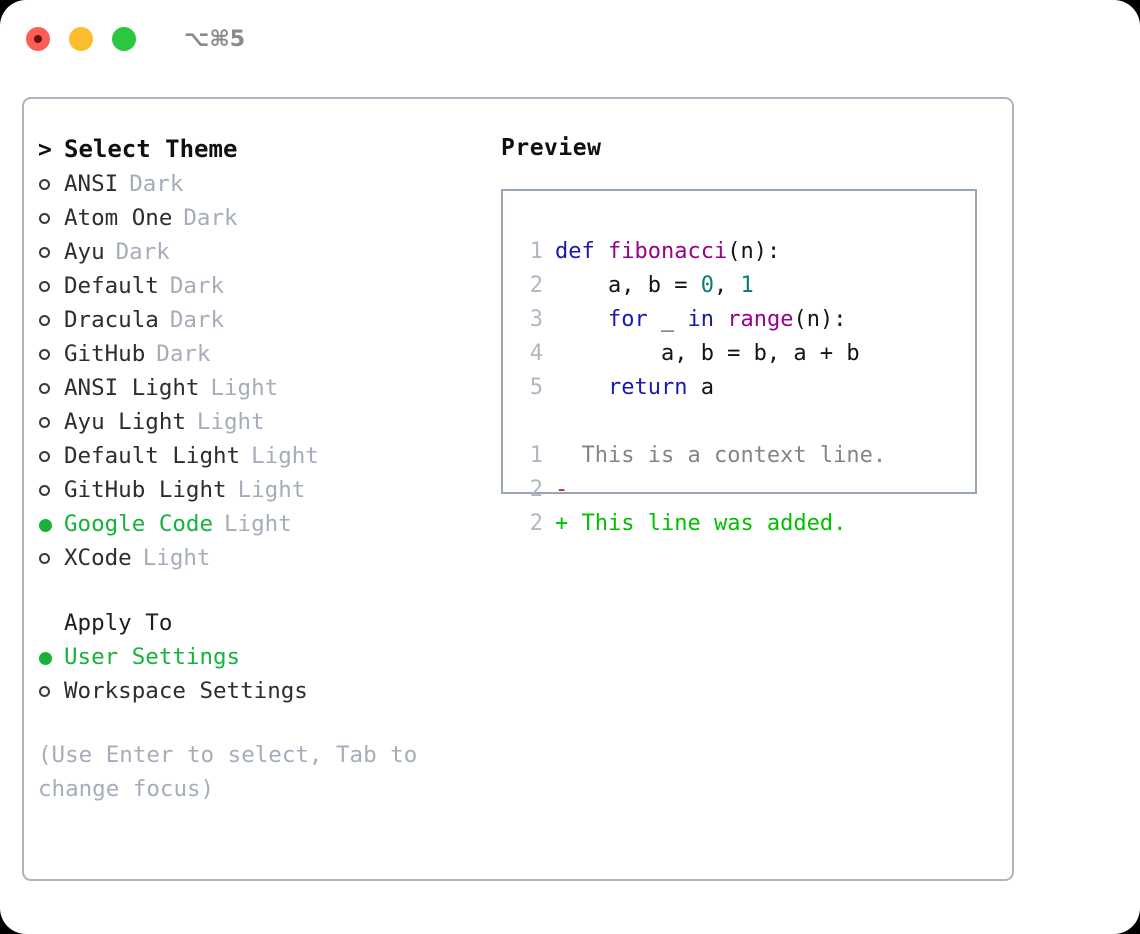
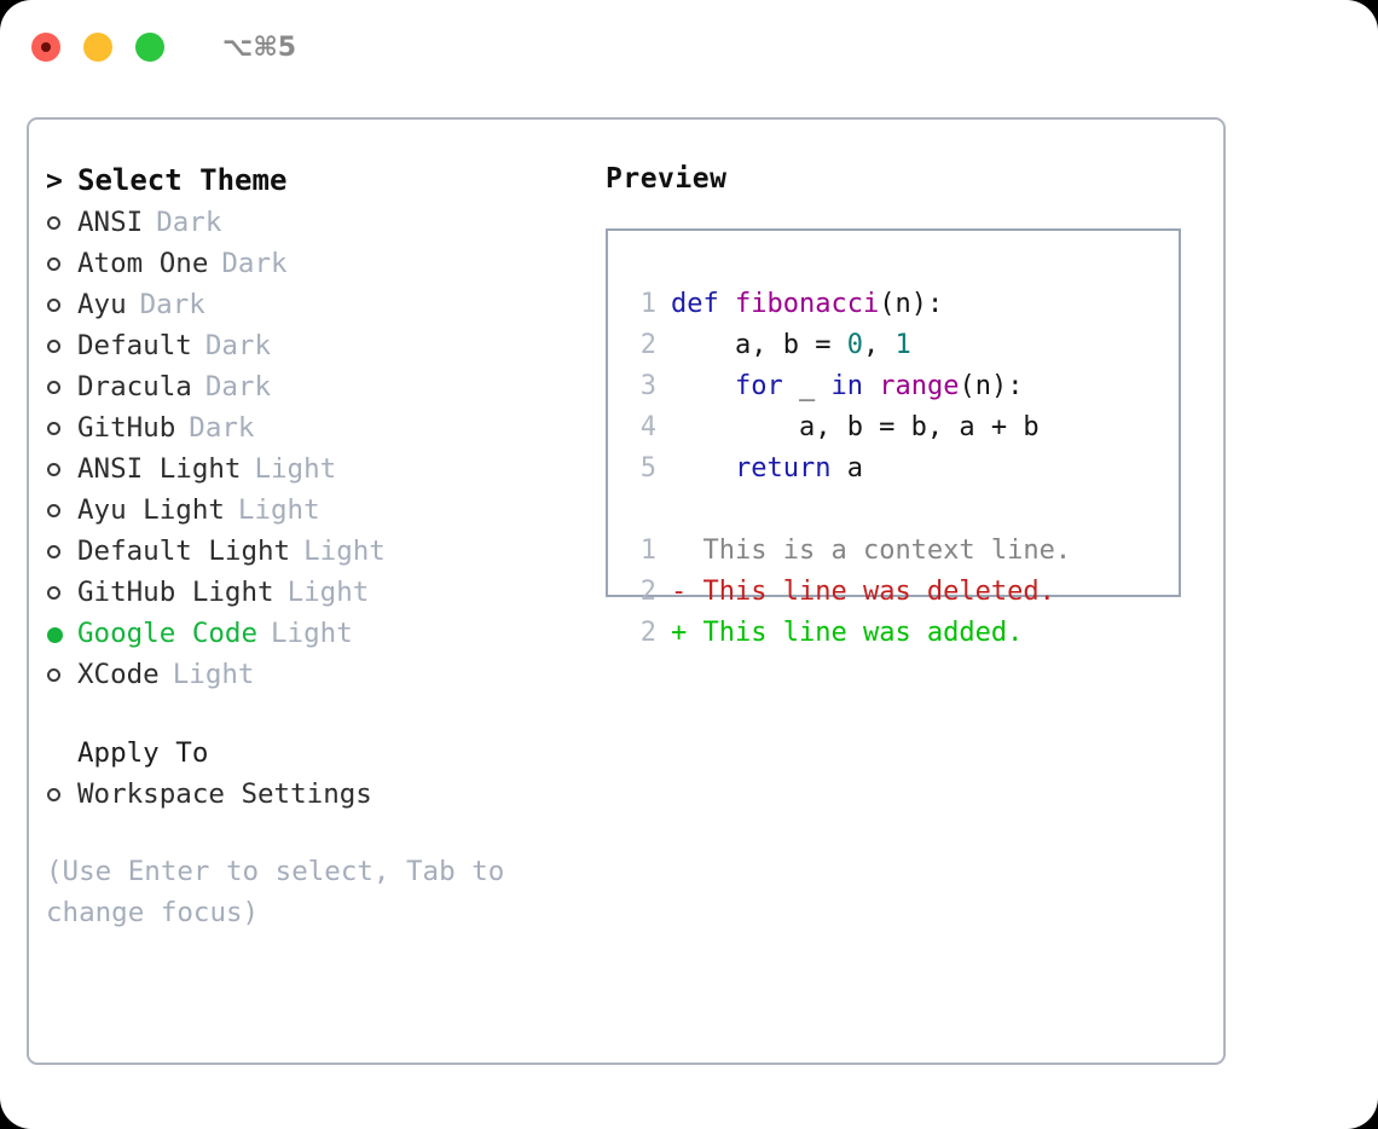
  ⌥⌘5
  >
  Select Theme
  ANSI
  Dark
  Atom One
  Dark
  Ayu
  Dark
  Default
  Dark
  Dracula
  Dark
  GitHub
  Dark
  ANSI Light
  Light
  Ayu Light
  Light
  Default Light
  Light
  GitHub Light
  Light
  Google Code
  Light
  XCode
  Light
  Apply To
- User Settings
  Workspace Settings
  (Use Enter to select, Tab to change focus)
  Preview
  1
  def fibonacci(n):
  2
  a, b = 0, 1
  3
  for _ in range(n):
  4
  a, b = b, a + b
  5
  return a
  1
  This is a context line.
  2
  -
+ This line was deleted.
  2
  +
  This line was added.
